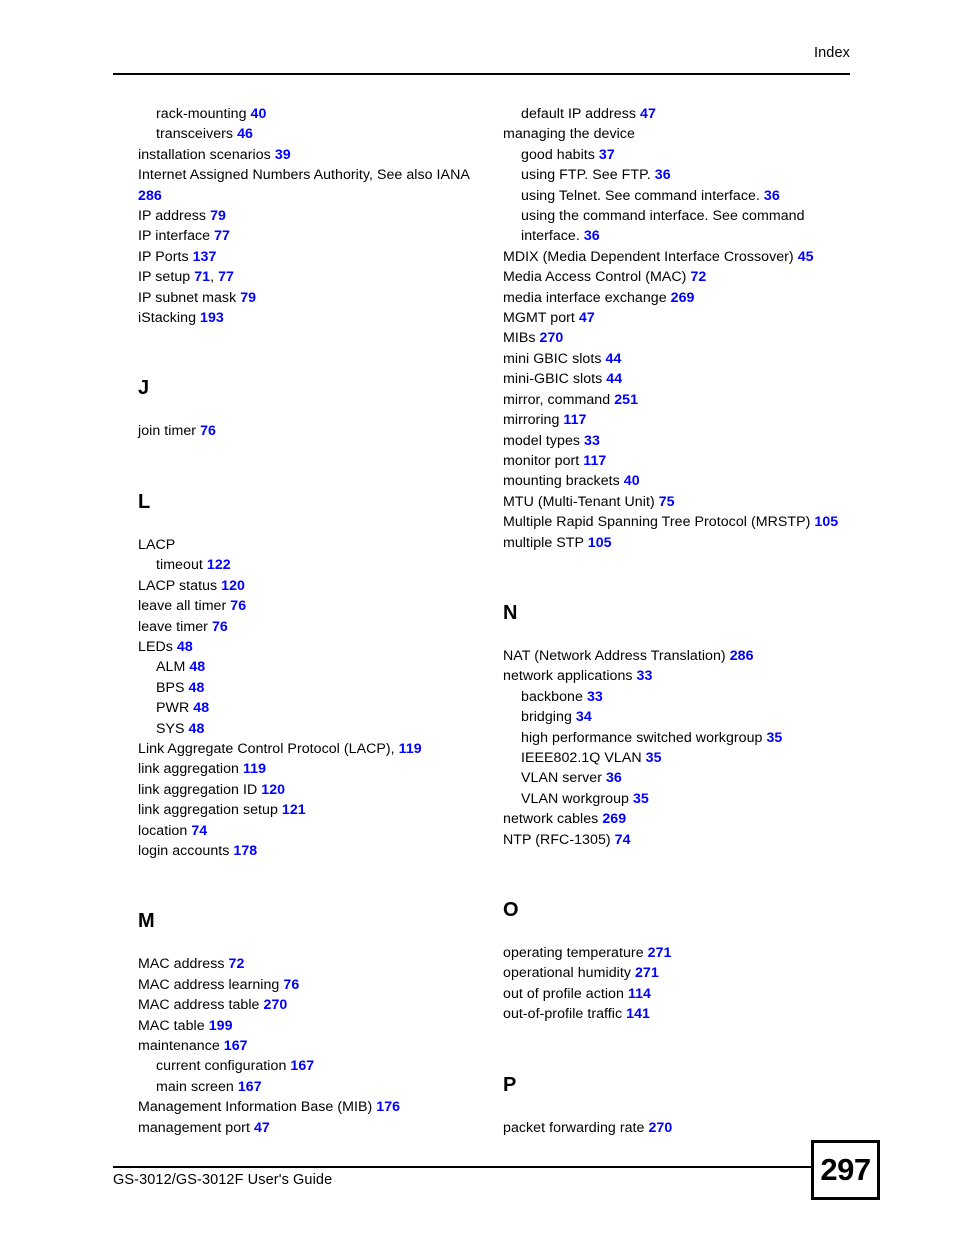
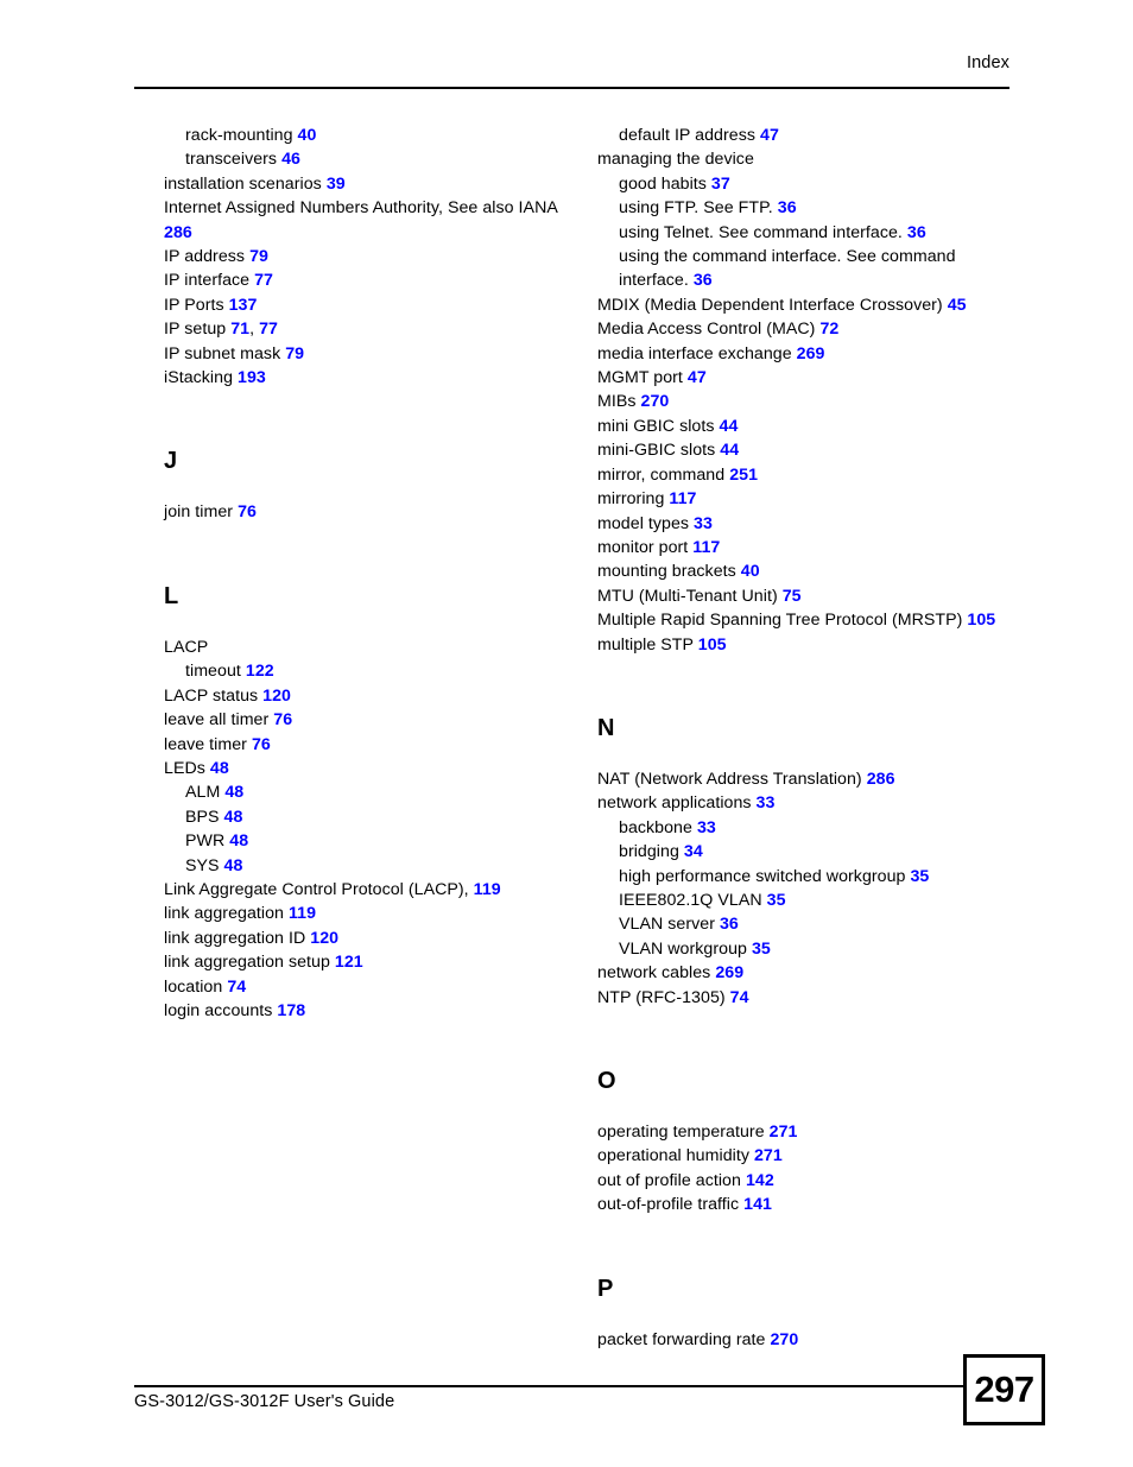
  Index
  rack-mounting 40
  transceivers 46
  installation scenarios 39
  Internet Assigned Numbers Authority, See also IANA 286
  IP address 79
  IP interface 77
  IP Ports 137
  IP setup 71, 77
  IP subnet mask 79
  iStacking 193
  J
  join timer 76
  L
  LACP
  timeout 122
  LACP status 120
  leave all timer 76
  leave timer 76
  LEDs 48
  ALM 48
  BPS 48
  PWR 48
  SYS 48
  Link Aggregate Control Protocol (LACP), 119
  link aggregation 119
  link aggregation ID 120
  link aggregation setup 121
  location 74
  login accounts 178
- M
- MAC address 72
- MAC address learning 76
- MAC address table 270
- MAC table 199
- maintenance 167
- current configuration 167
- main screen 167
- Management Information Base (MIB) 176
- management port 47
  default IP address 47
  managing the device
  good habits 37
  using FTP. See FTP. 36
  using Telnet. See command interface. 36
  using the command interface. See command interface. 36
  MDIX (Media Dependent Interface Crossover) 45
  Media Access Control (MAC) 72
  media interface exchange 269
  MGMT port 47
  MIBs 270
  mini GBIC slots 44
  mini-GBIC slots 44
  mirror, command 251
  mirroring 117
  model types 33
  monitor port 117
  mounting brackets 40
  MTU (Multi-Tenant Unit) 75
  Multiple Rapid Spanning Tree Protocol (MRSTP) 105
  multiple STP 105
  N
  NAT (Network Address Translation) 286
  network applications 33
  backbone 33
  bridging 34
  high performance switched workgroup 35
  IEEE802.1Q VLAN 35
  VLAN server 36
  VLAN workgroup 35
  network cables 269
  NTP (RFC-1305) 74
  O
  operating temperature 271
  operational humidity 271
- out of profile action 114
+ out of profile action 142
  out-of-profile traffic 141
  P
  packet forwarding rate 270
  GS-3012/GS-3012F User's Guide
  297
